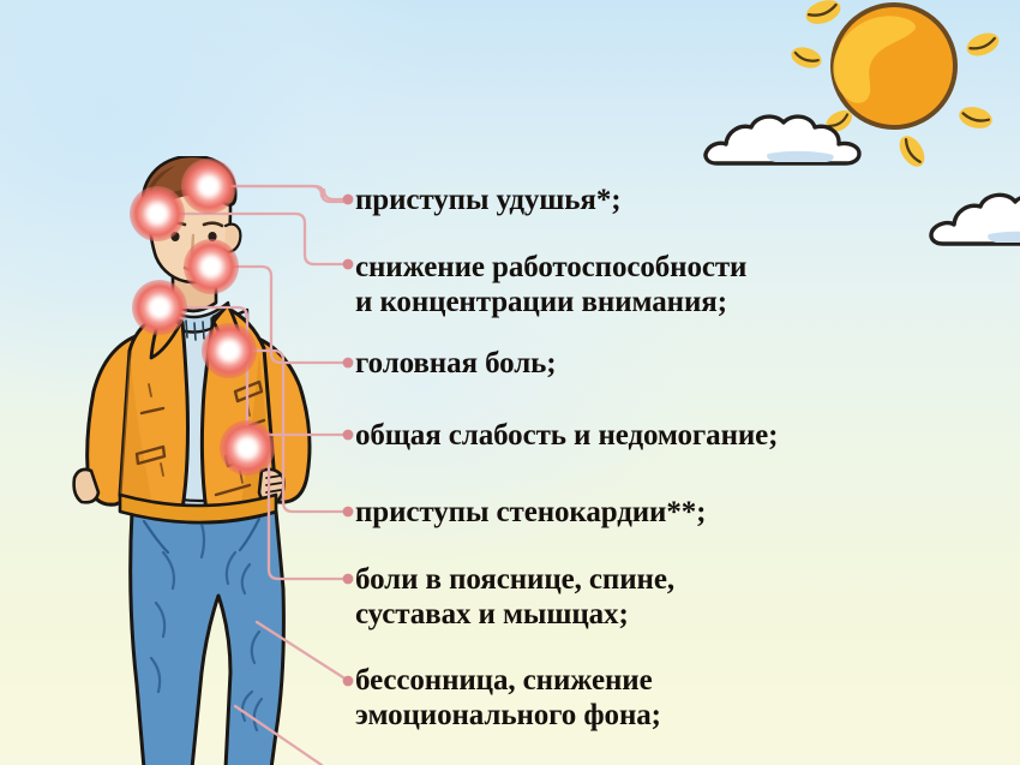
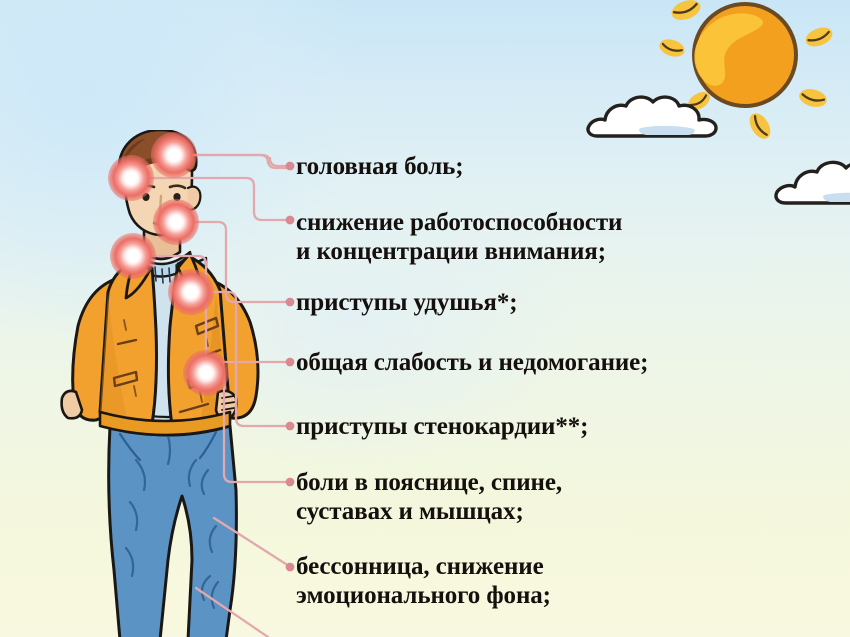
- приступы удушья*;
+ головная боль;
  снижение работоспособности
  и концентрации внимания;
- головная боль;
+ приступы удушья*;
  общая слабость и недомогание;
  приступы стенокардии**;
  боли в пояснице, спине,
  суставах и мышцах;
  бессонница, снижение
  эмоционального фона;
